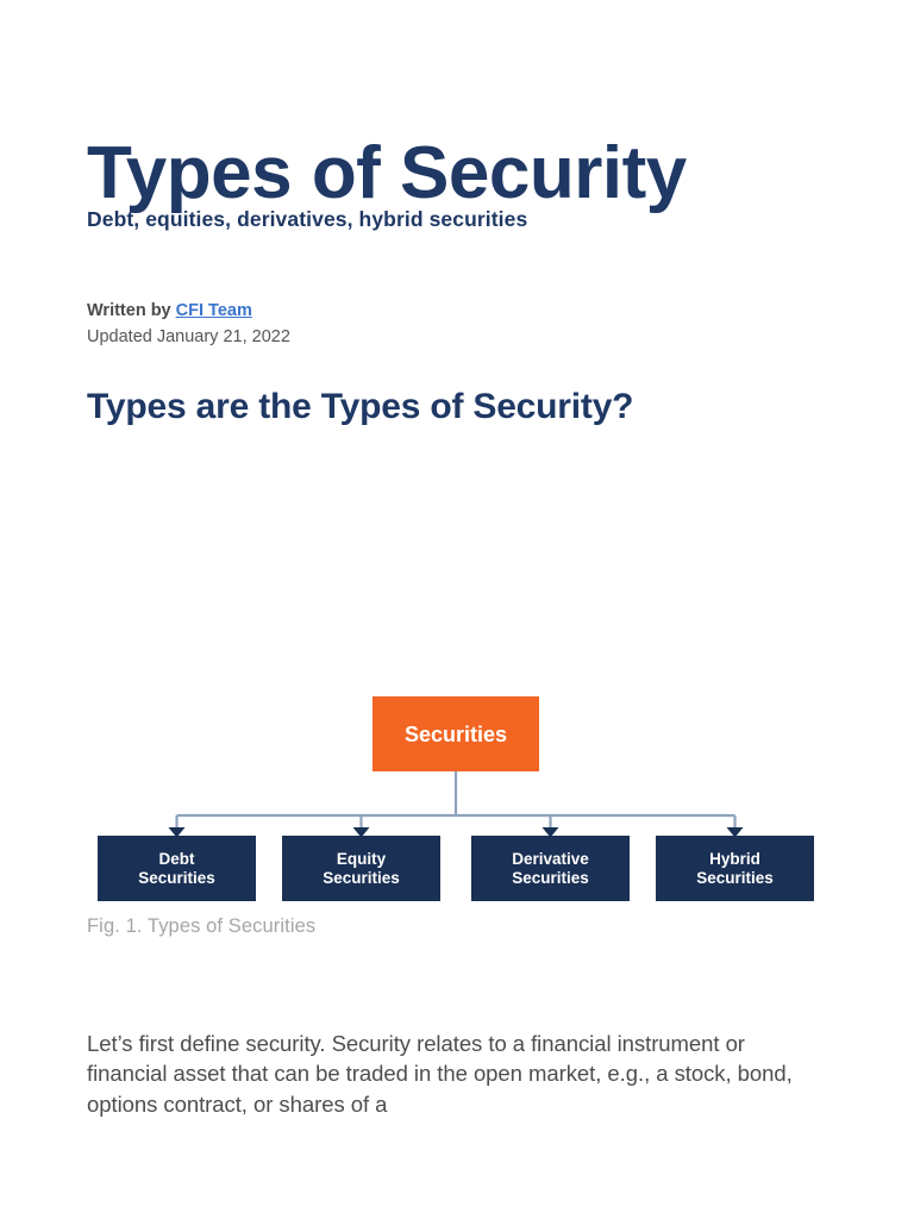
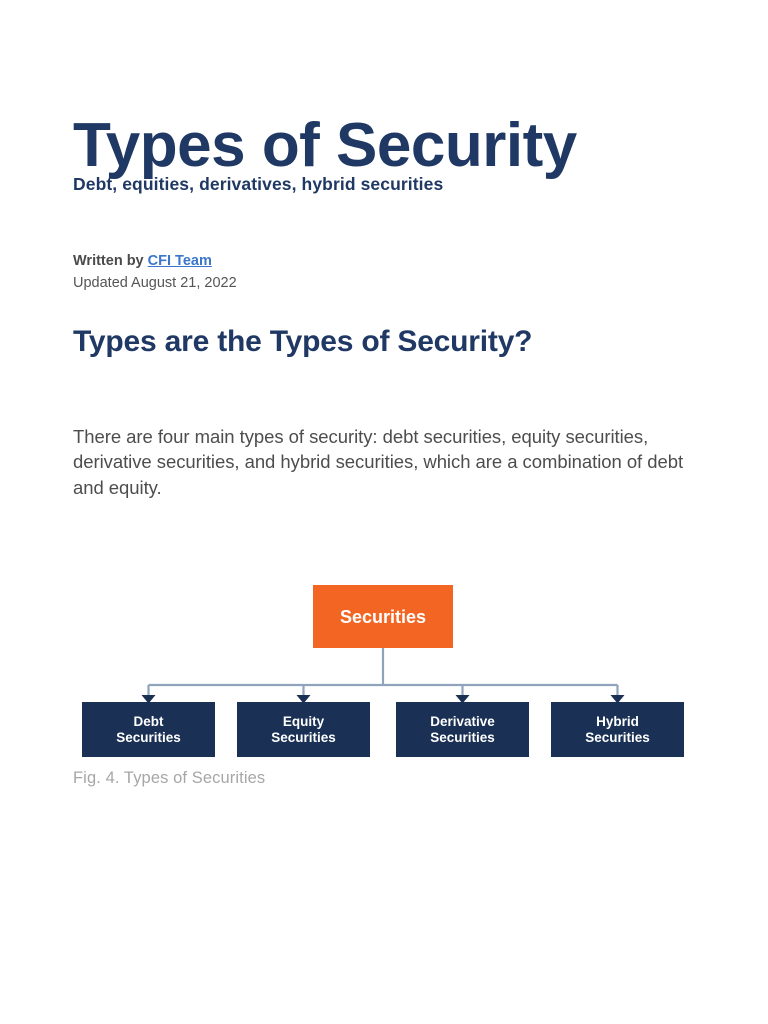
  Types of Security
  Debt, equities, derivatives, hybrid securities
  Written by CFI Team
- Updated January 21, 2022
+ Updated August 21, 2022
  Types are the Types of Security?
+ There are four main types of security: debt securities, equity securities, derivative securities, and hybrid securities, which are a combination of debt and equity.
  Securities
  Debt
  Securities
  Equity
  Securities
  Derivative
  Securities
  Hybrid
  Securities
- Fig. 1. Types of Securities
+ Fig. 4. Types of Securities
- Let’s first define security. Security relates to a financial instrument or financial asset that can be traded in the open market, e.g., a stock, bond, options contract, or shares of a
